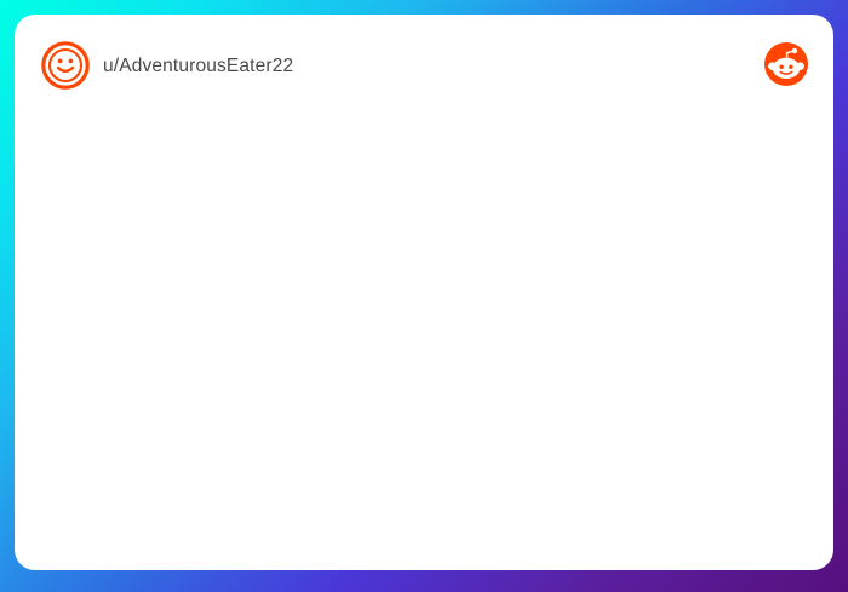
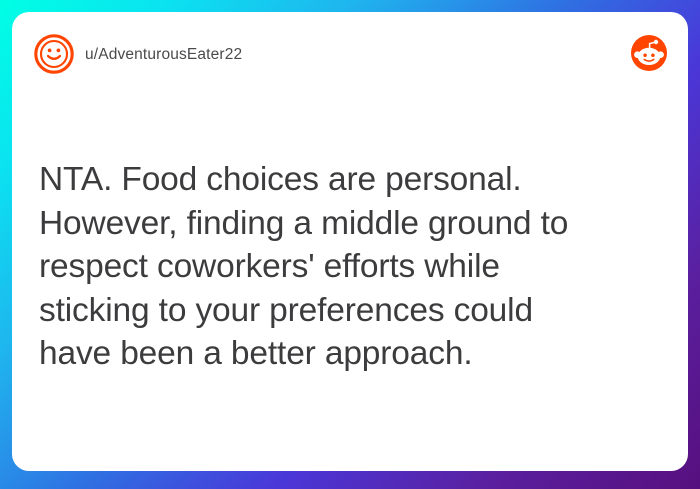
  u/AdventurousEater22
+ NTA. Food choices are personal.
+ However, finding a middle ground to
+ respect coworkers' efforts while
+ sticking to your preferences could
+ have been a better approach.
